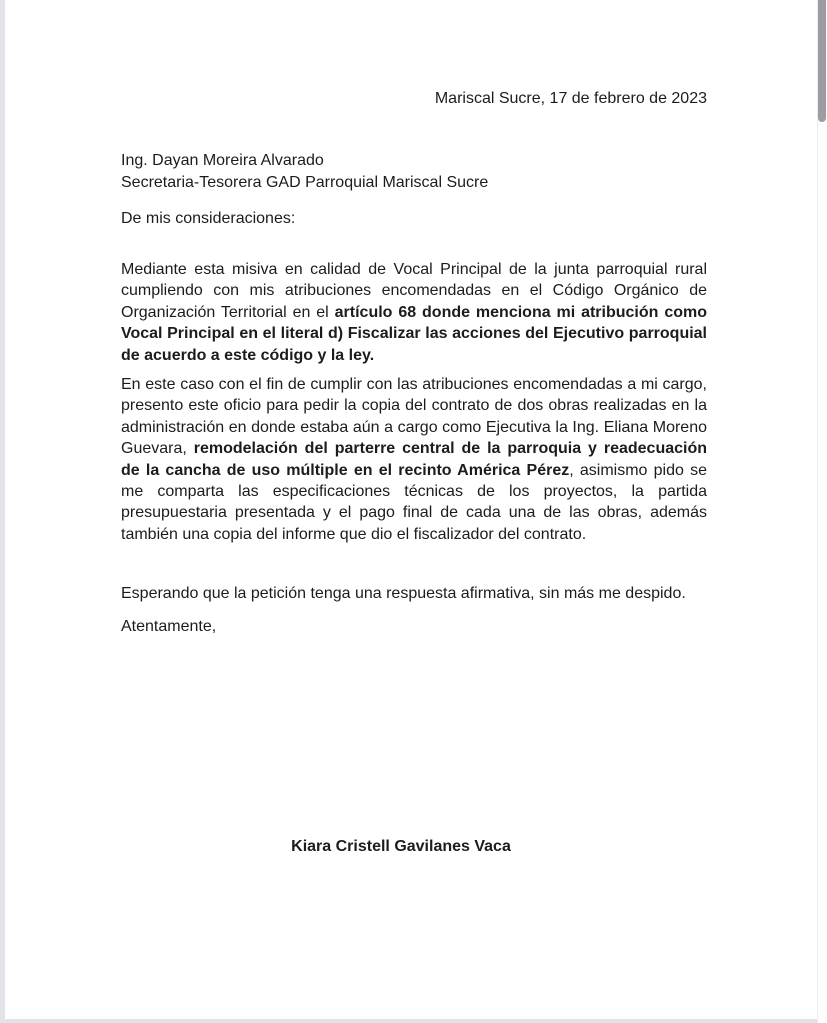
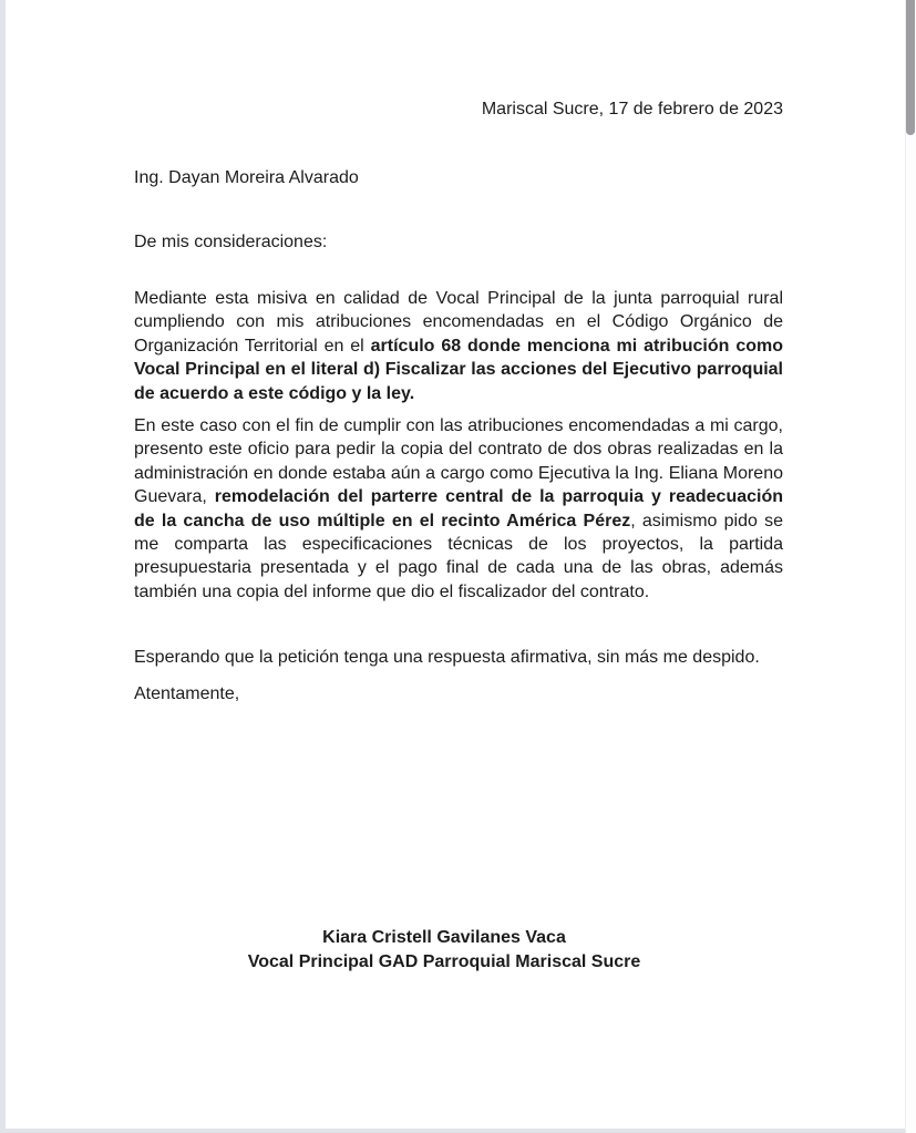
  Mariscal Sucre, 17 de febrero de 2023
  Ing. Dayan Moreira Alvarado
- Secretaria-Tesorera GAD Parroquial Mariscal Sucre
  De mis consideraciones:
  Mediante esta misiva en calidad de Vocal Principal de la junta parroquial rural cumpliendo con mis atribuciones encomendadas en el Código Orgánico de Organización Territorial en el artículo 68 donde menciona mi atribución como Vocal Principal en el literal d) Fiscalizar las acciones del Ejecutivo parroquial de acuerdo a este código y la ley.
  En este caso con el fin de cumplir con las atribuciones encomendadas a mi cargo, presento este oficio para pedir la copia del contrato de dos obras realizadas en la administración en donde estaba aún a cargo como Ejecutiva la Ing. Eliana Moreno Guevara, remodelación del parterre central de la parroquia y readecuación de la cancha de uso múltiple en el recinto América Pérez, asimismo pido se me comparta las especificaciones técnicas de los proyectos, la partida presupuestaria presentada y el pago final de cada una de las obras, además también una copia del informe que dio el fiscalizador del contrato.
  Esperando que la petición tenga una respuesta afirmativa, sin más me despido.
  Atentamente,
  Kiara Cristell Gavilanes Vaca
+ Vocal Principal GAD Parroquial Mariscal Sucre
